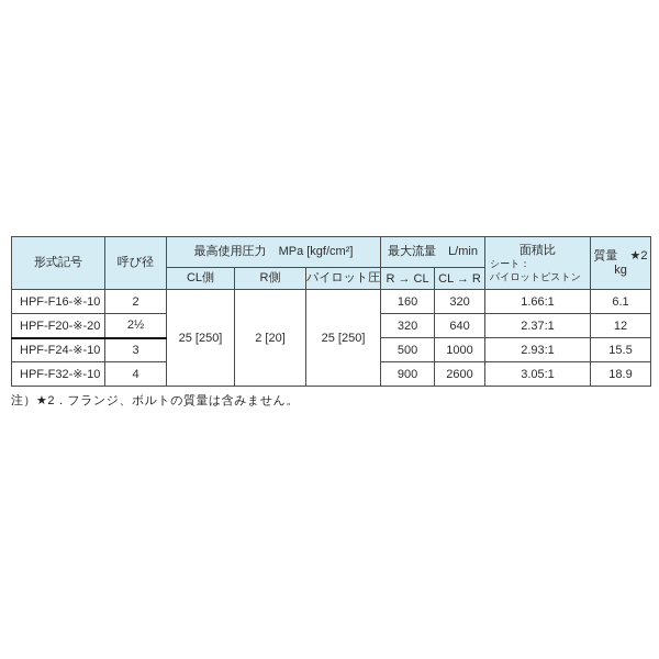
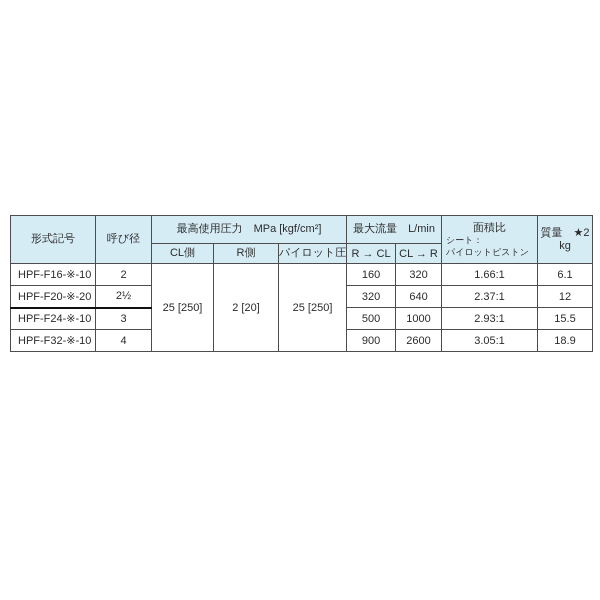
  形式記号	呼び径	最高使用圧力 MPa [kgf/cm²]	最大流量 L/min	面積比 シート： パイロットピストン	質量 ★2 kg
  CL側	R側	パイロット圧	R → CL	CL → R
  HPF-F16-※-10	2	25 [250]	2 [20]	25 [250]	160	320	1.66:1	6.1
  HPF-F20-※-20	2½	320	640	2.37:1	12
  HPF-F24-※-10	3	500	1000	2.93:1	15.5
  HPF-F32-※-10	4	900	2600	3.05:1	18.9
- 注）★2．フランジ、ボルトの質量は含みません。
